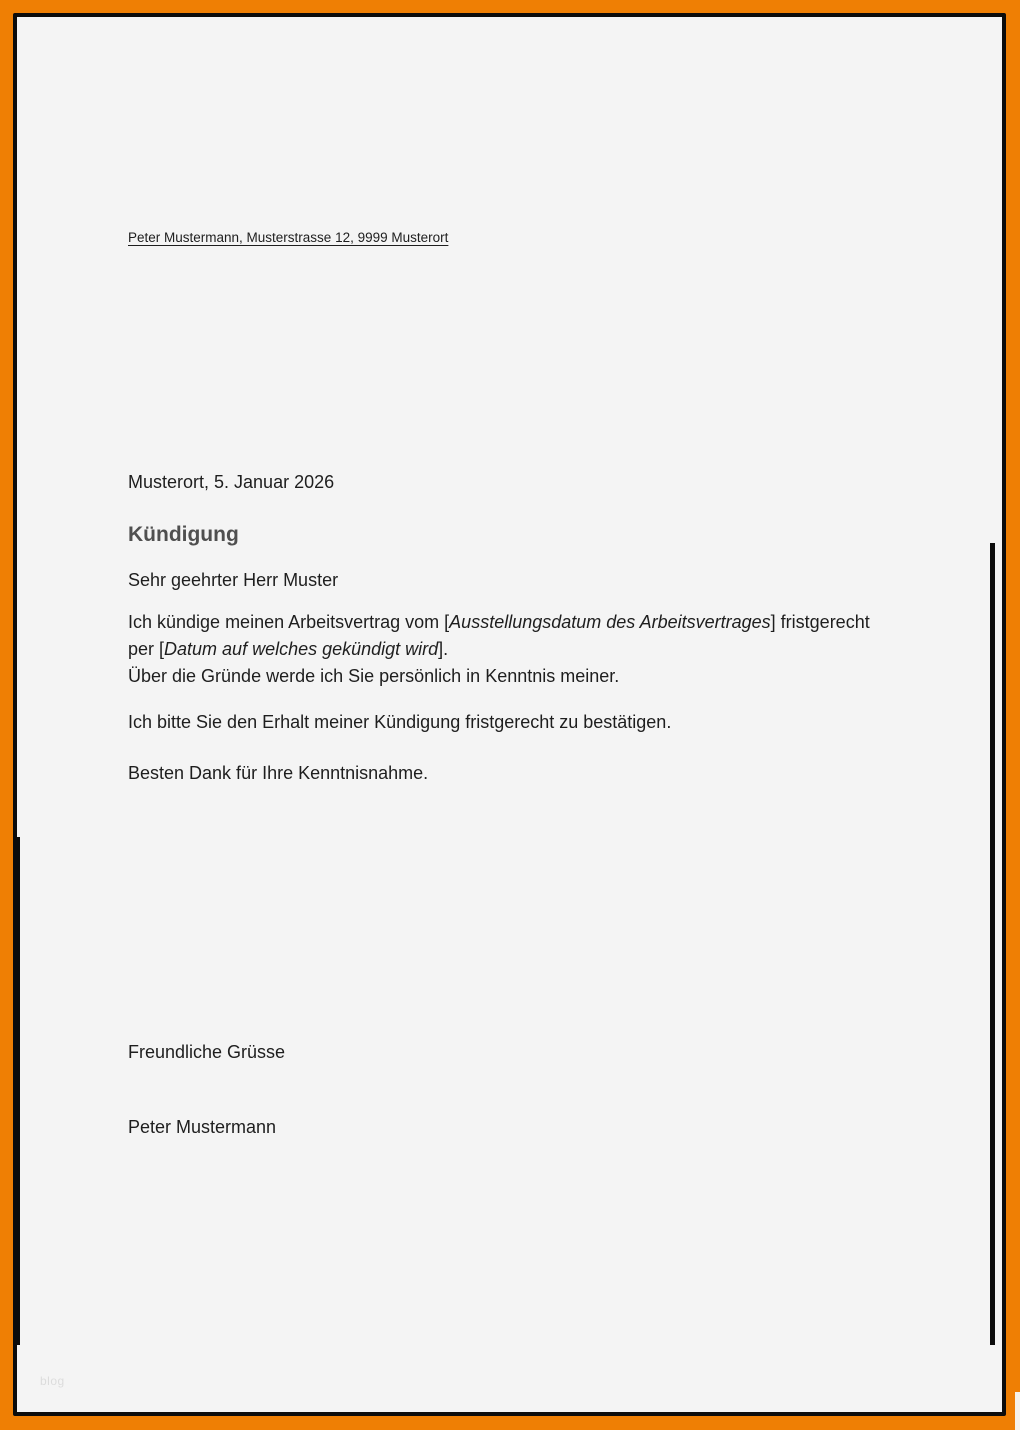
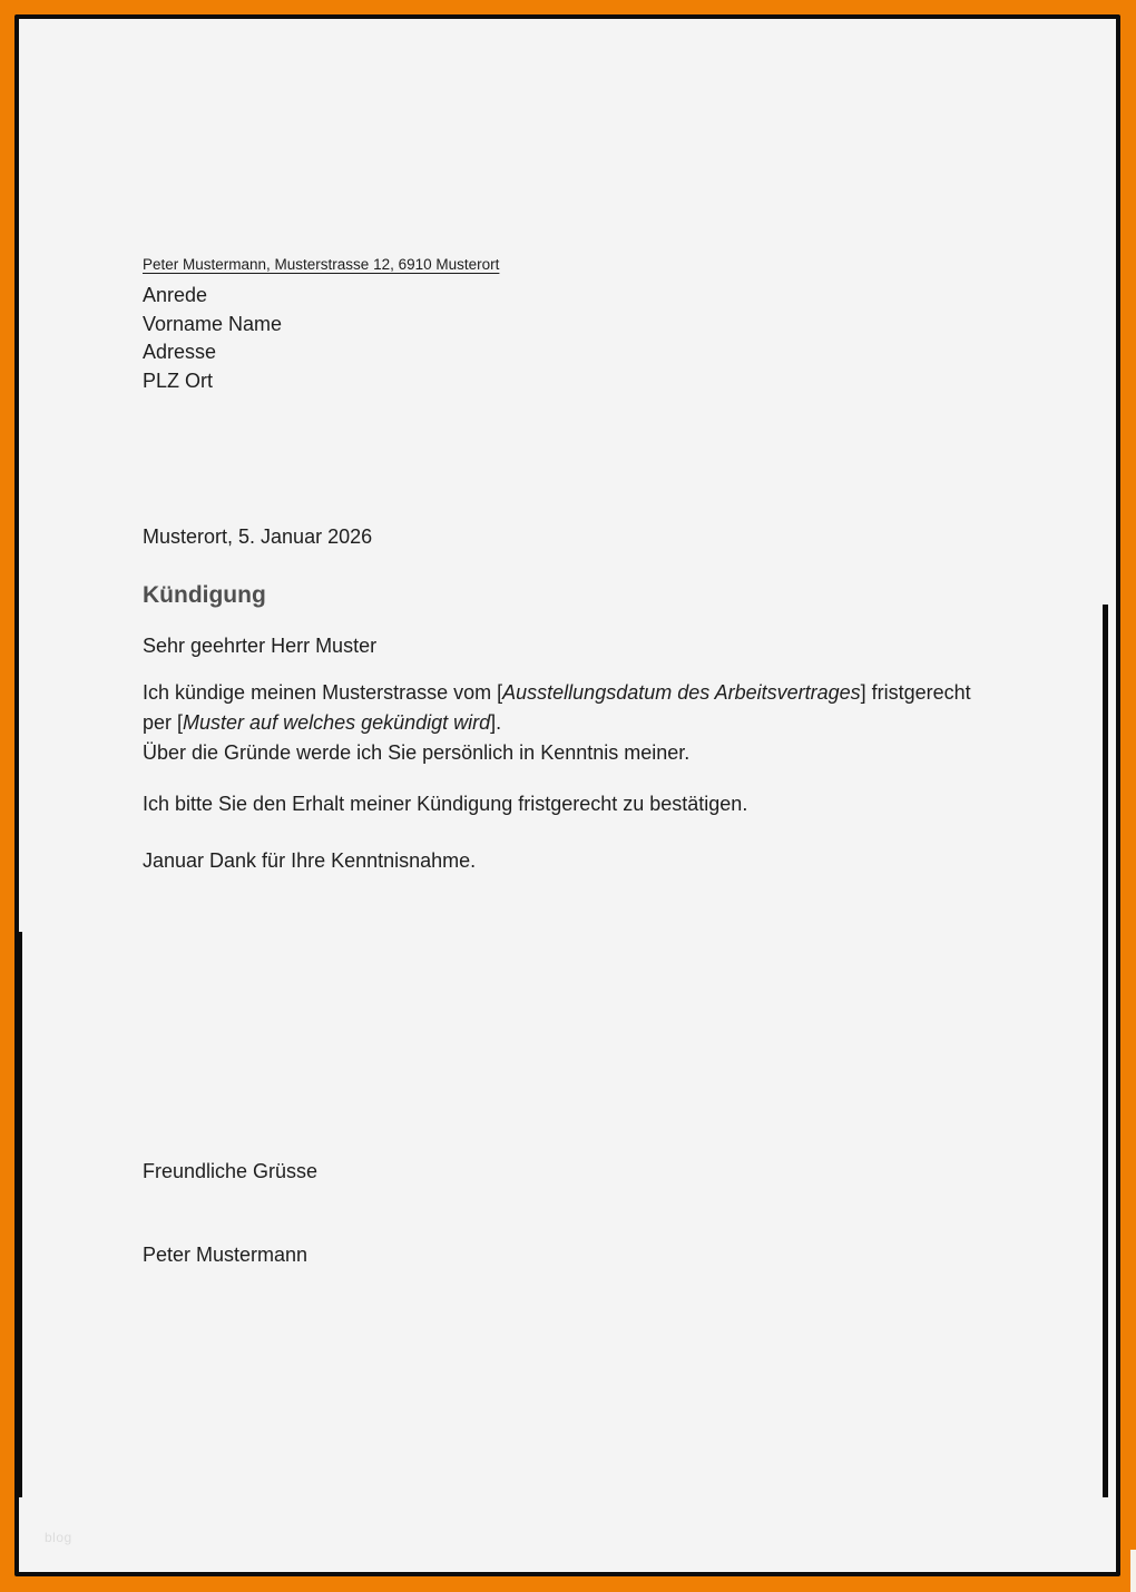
- Peter Mustermann, Musterstrasse 12, 9999 Musterort
+ Peter Mustermann, Musterstrasse 12, 6910 Musterort
+ Anrede
+ Vorname Name
+ Adresse
+ PLZ Ort
  Musterort, 5. Januar 2026
  Kündigung
  Sehr geehrter Herr Muster
- Ich kündige meinen Arbeitsvertrag vom [Ausstellungsdatum des Arbeitsvertrages] fristgerecht
+ Ich kündige meinen Musterstrasse vom [Ausstellungsdatum des Arbeitsvertrages] fristgerecht
- per [Datum auf welches gekündigt wird].
+ per [Muster auf welches gekündigt wird].
  Über die Gründe werde ich Sie persönlich in Kenntnis meiner.
  Ich bitte Sie den Erhalt meiner Kündigung fristgerecht zu bestätigen.
- Besten Dank für Ihre Kenntnisnahme.
+ Januar Dank für Ihre Kenntnisnahme.
  Freundliche Grüsse
  Peter Mustermann
  blog
